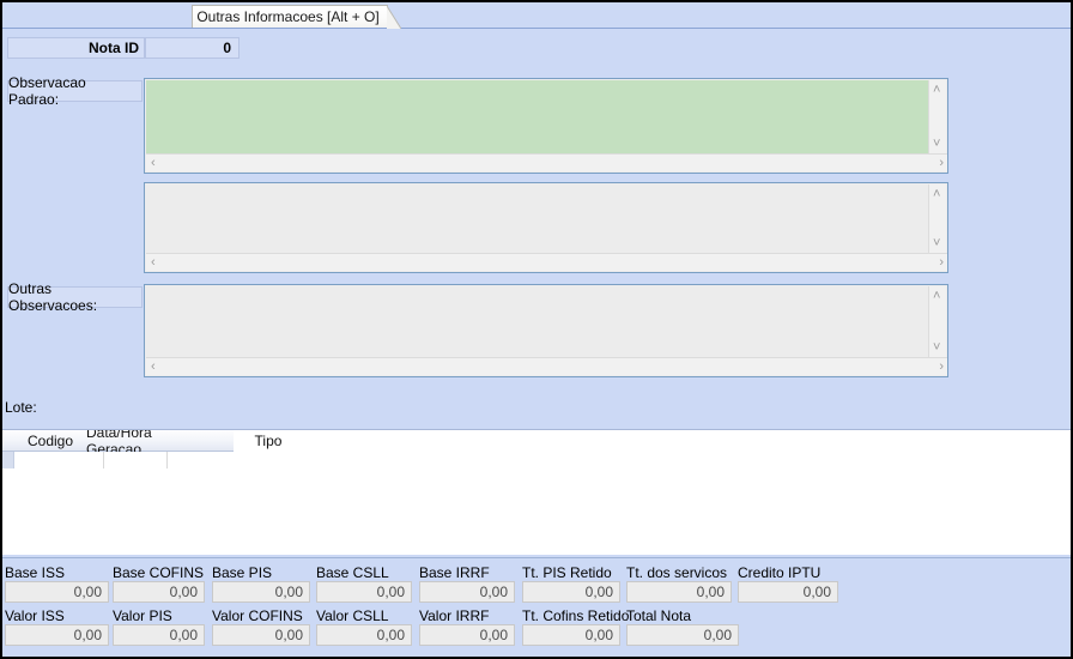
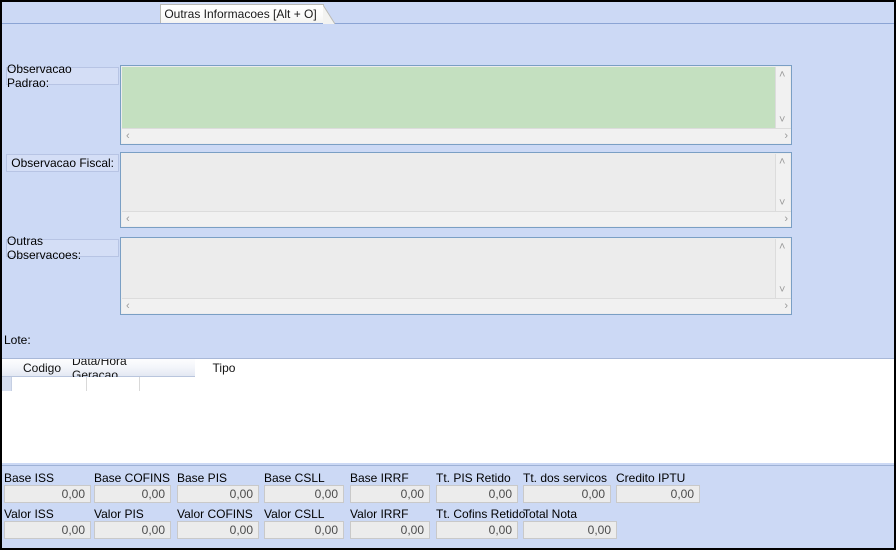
  Outras Informacoes [Alt + O]
- Nota ID
- 0
  Observacao Padrao:
  ˄
  ˅
  ‹
  ›
+ Observacao Fiscal:
  ˄
  ˅
  ‹
  ›
  Outras Observacoes:
  ˄
  ˅
  ‹
  ›
  Lote:
  Codigo
  Data/Hora Geracao
  Tipo
  Base ISS
  0,00
  Base COFINS
  0,00
  Base PIS
  0,00
  Base CSLL
  0,00
  Base IRRF
  0,00
  Tt. PIS Retido
  0,00
  Tt. dos servicos
  0,00
  Credito IPTU
  0,00
  Valor ISS
  0,00
  Valor PIS
  0,00
  Valor COFINS
  0,00
  Valor CSLL
  0,00
  Valor IRRF
  0,00
  Tt. Cofins Retid
  0,00
  Total Nota
  0,00
